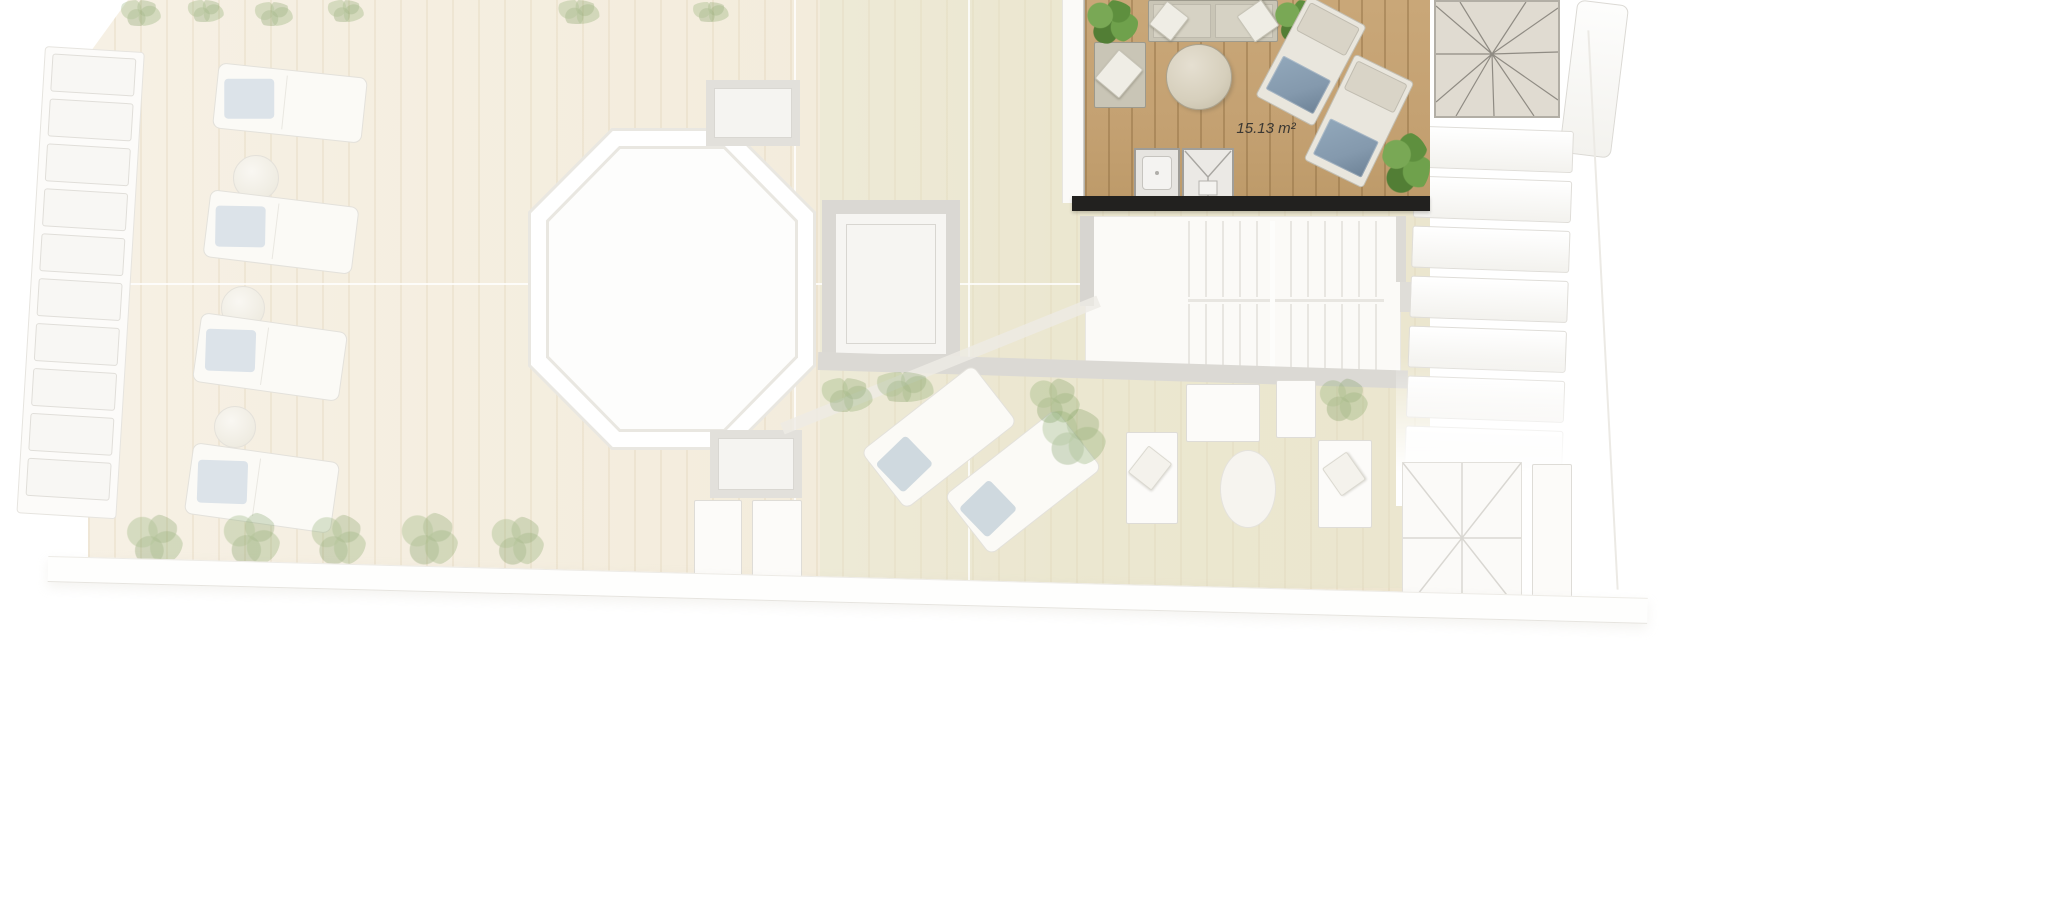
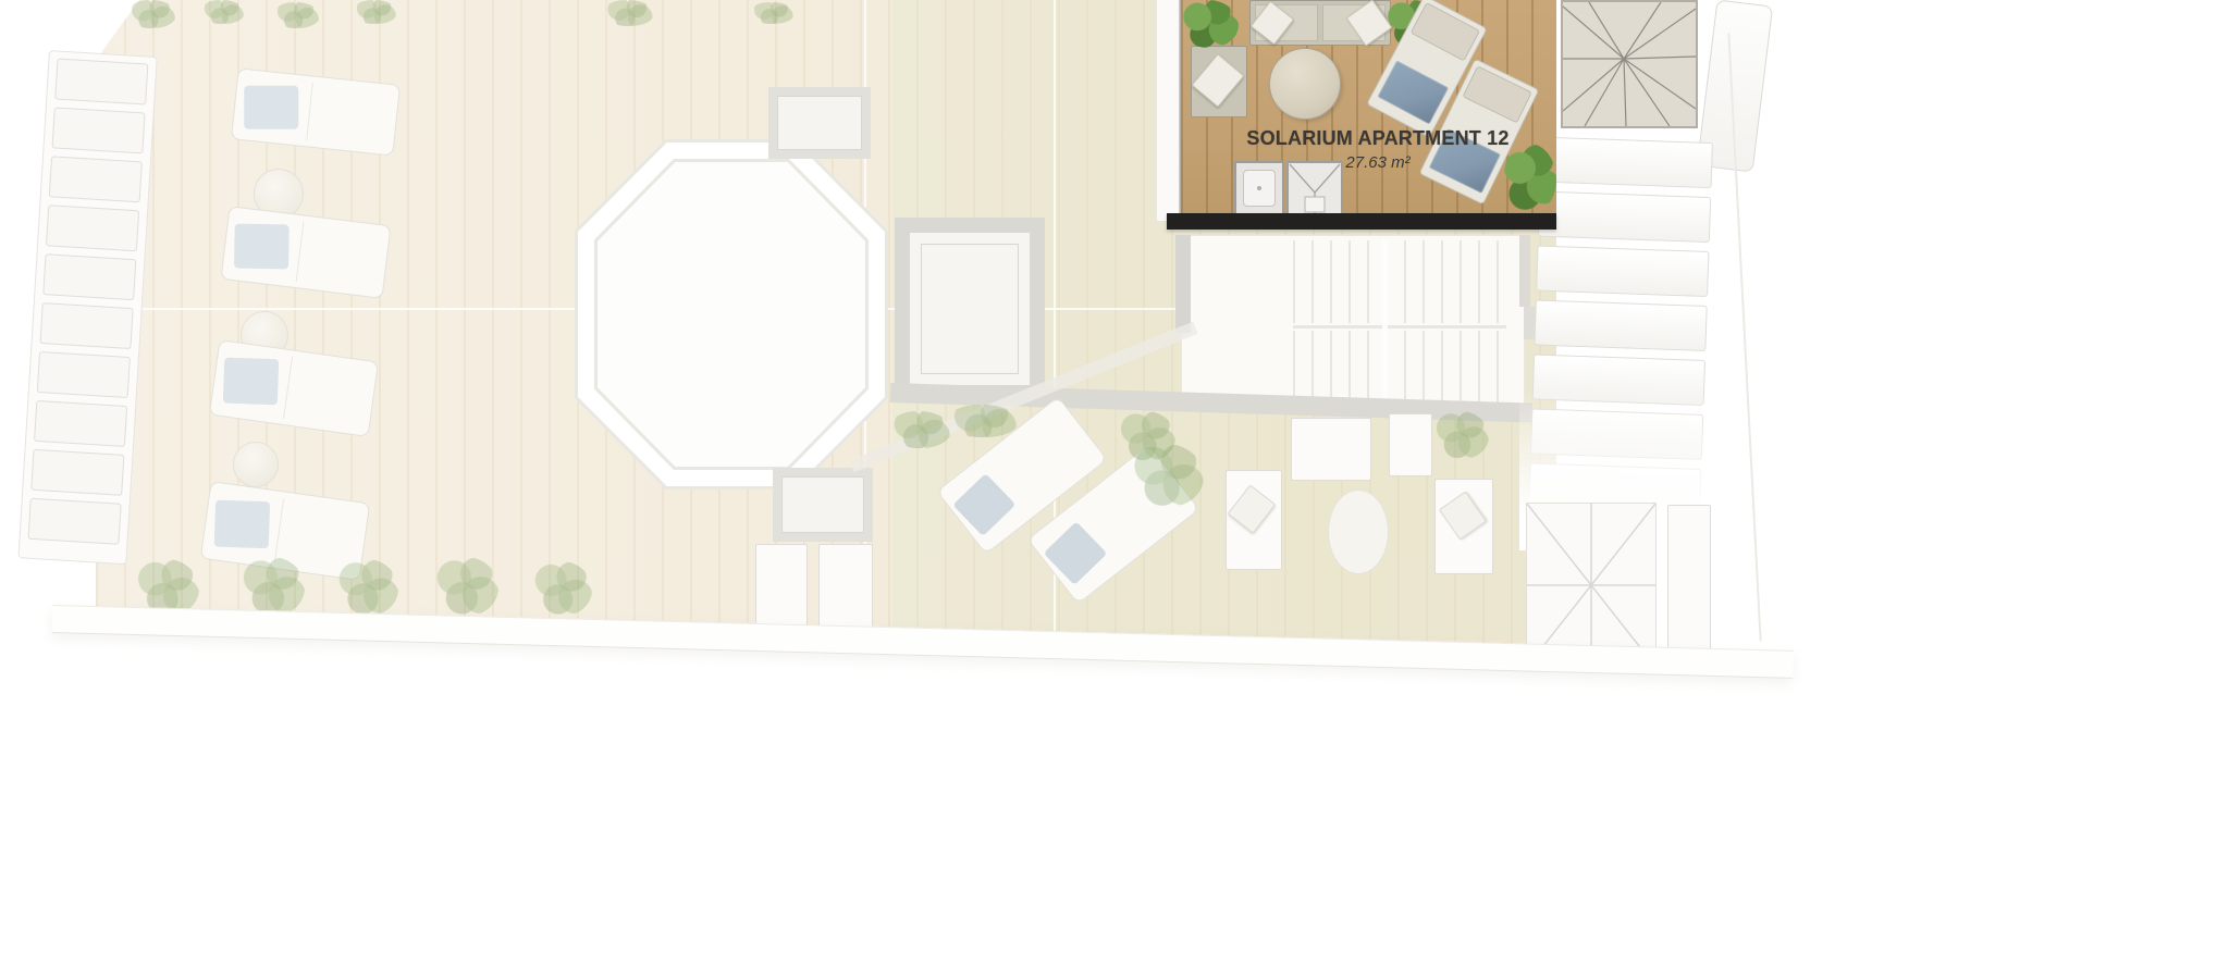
+ SOLARIUM APARTMENT 12
- 15.13 m²
+ 27.63 m²
